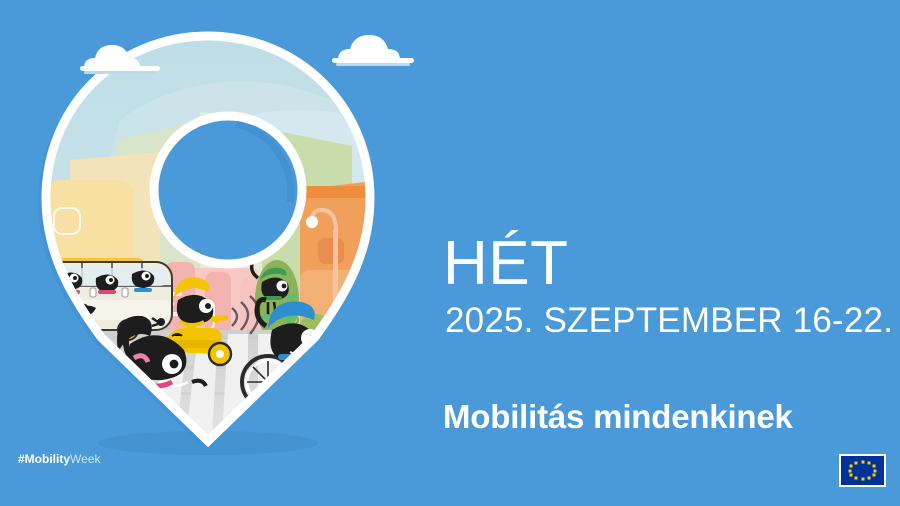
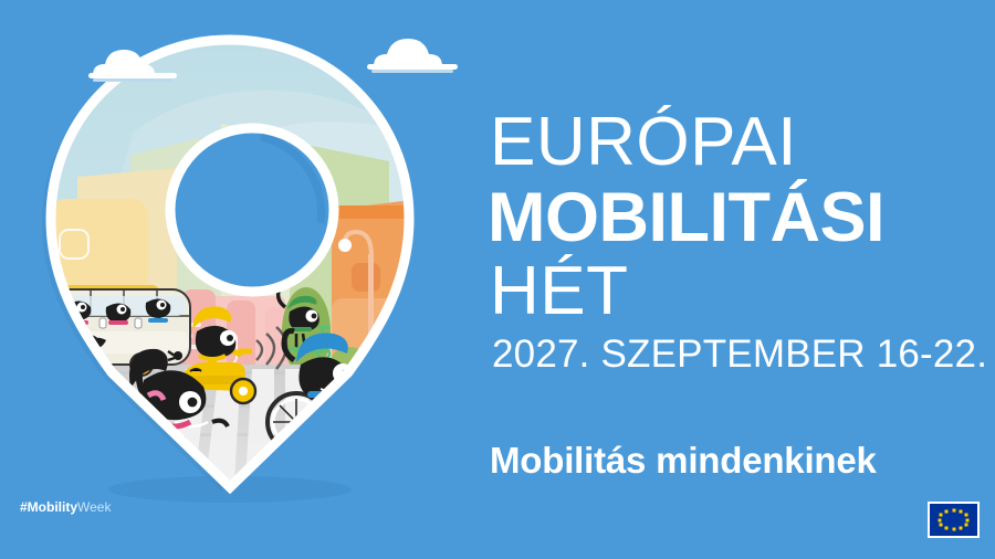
+ EURÓPAI
+ MOBILITÁSI
  HÉT
- 2025. SZEPTEMBER 16-22.
+ 2027. SZEPTEMBER 16-22.
  Mobilitás mindenkinek
  #MobilityWeek
